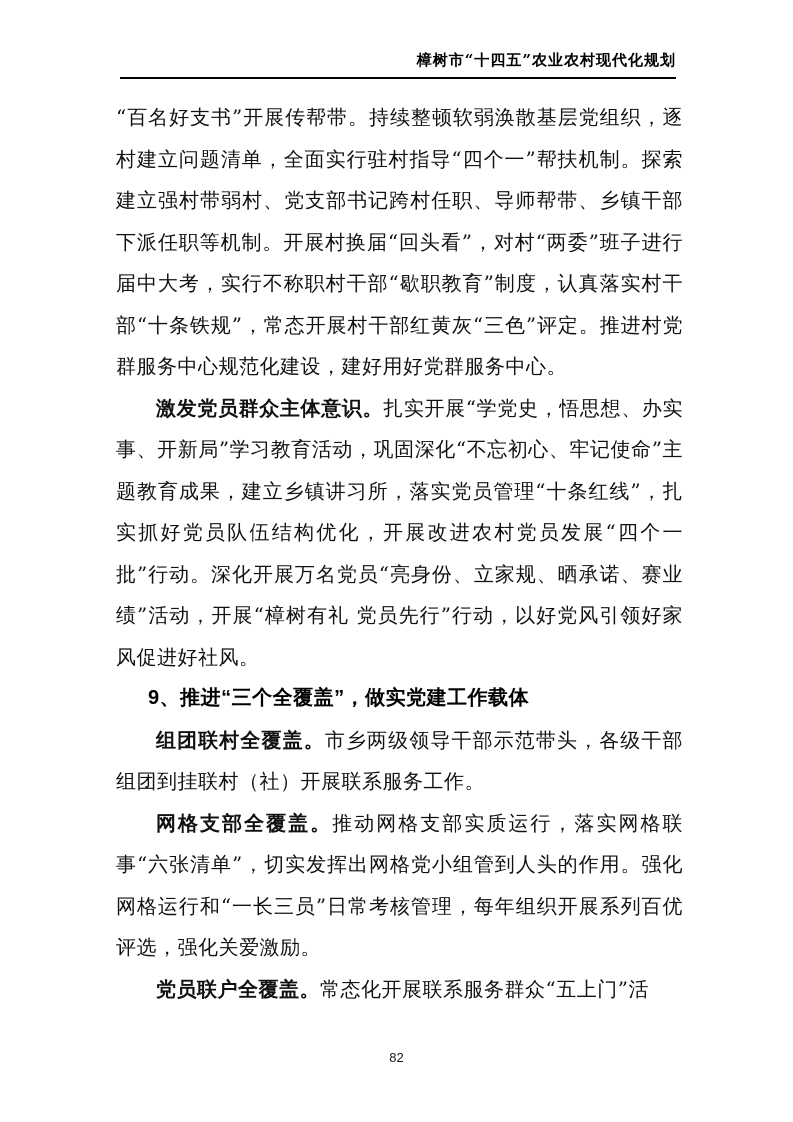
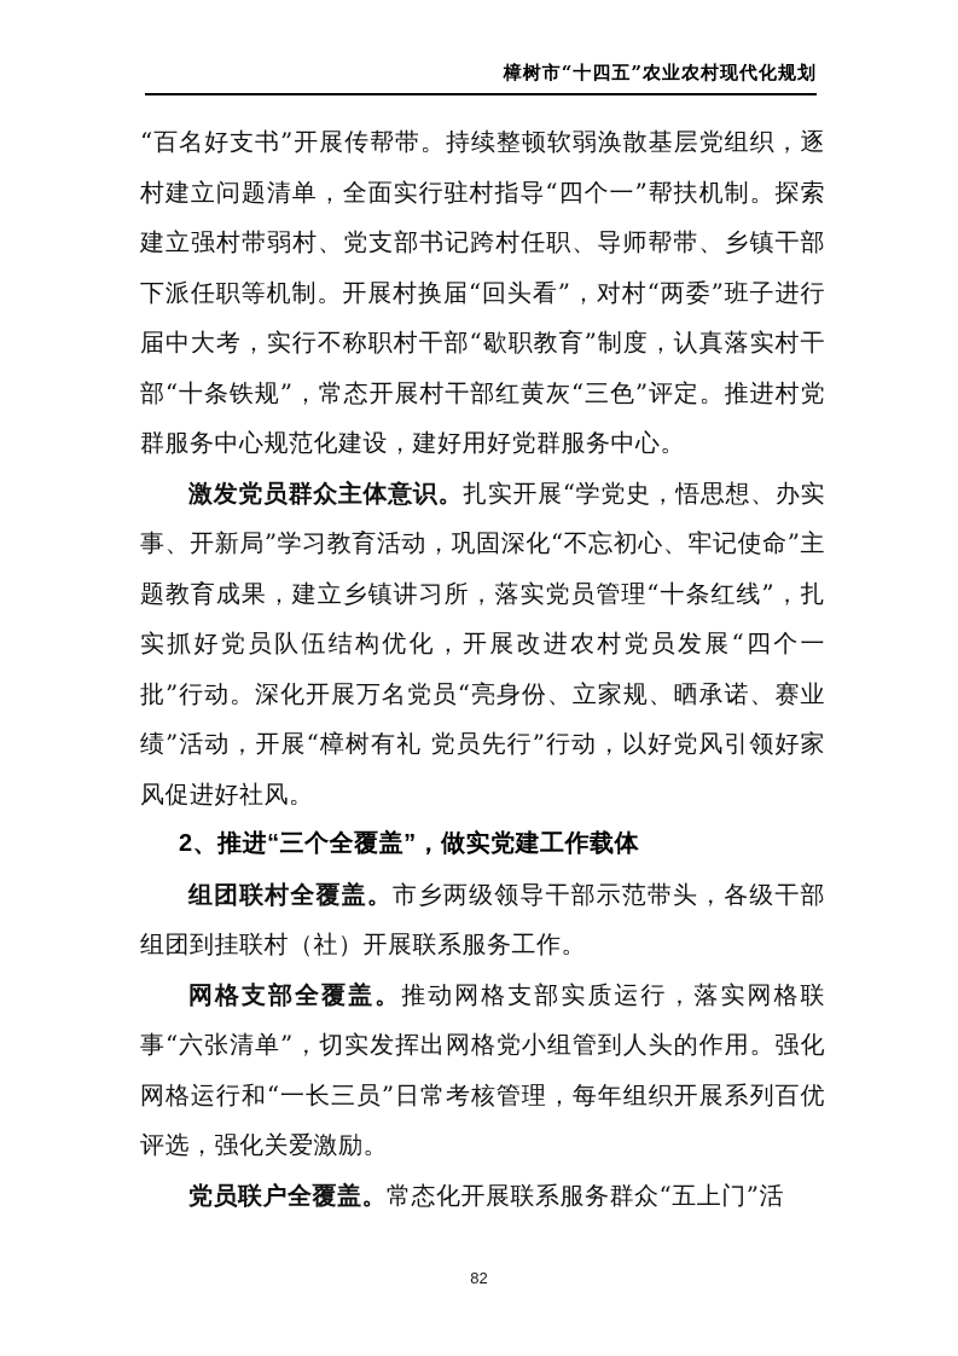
  樟树市“十四五”农业农村现代化规划
  “百名好支书”开展传帮带。持续整顿软弱涣散基层党组织，逐村建立问题清单，全面实行驻村指导“四个一”帮扶机制。探索建立强村带弱村、党支部书记跨村任职、导师帮带、乡镇干部下派任职等机制。开展村换届“回头看”，对村“两委”班子进行届中大考，实行不称职村干部“歇职教育”制度，认真落实村干部“十条铁规”，常态开展村干部红黄灰“三色”评定。推进村党群服务中心规范化建设，建好用好党群服务中心。
  激发党员群众主体意识。扎实开展“学党史，悟思想、办实事、开新局”学习教育活动，巩固深化“不忘初心、牢记使命”主题教育成果，建立乡镇讲习所，落实党员管理“十条红线”，扎实抓好党员队伍结构优化，开展改进农村党员发展“四个一批”行动。深化开展万名党员“亮身份、立家规、晒承诺、赛业绩”活动，开展“樟树有礼 党员先行”行动，以好党风引领好家风促进好社风。
- 9、推进“三个全覆盖”，做实党建工作载体
+ 2、推进“三个全覆盖”，做实党建工作载体
  组团联村全覆盖。市乡两级领导干部示范带头，各级干部组团到挂联村（社）开展联系服务工作。
  网格支部全覆盖。推动网格支部实质运行，落实网格联事“六张清单”，切实发挥出网格党小组管到人头的作用。强化网格运行和“一长三员”日常考核管理，每年组织开展系列百优评选，强化关爱激励。
  党员联户全覆盖。常态化开展联系服务群众“五上门”活
  82
